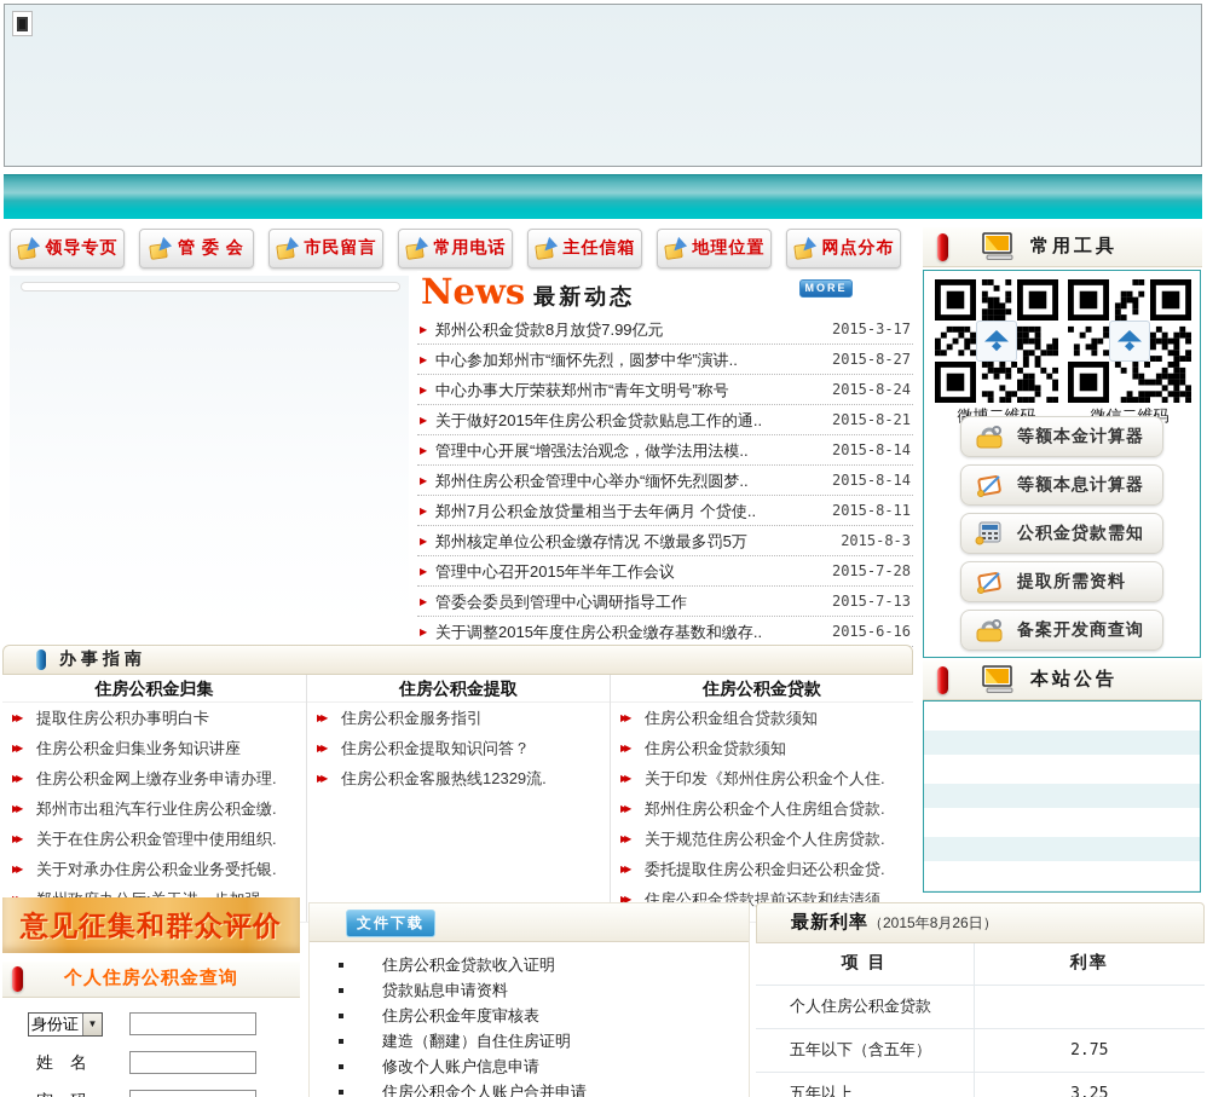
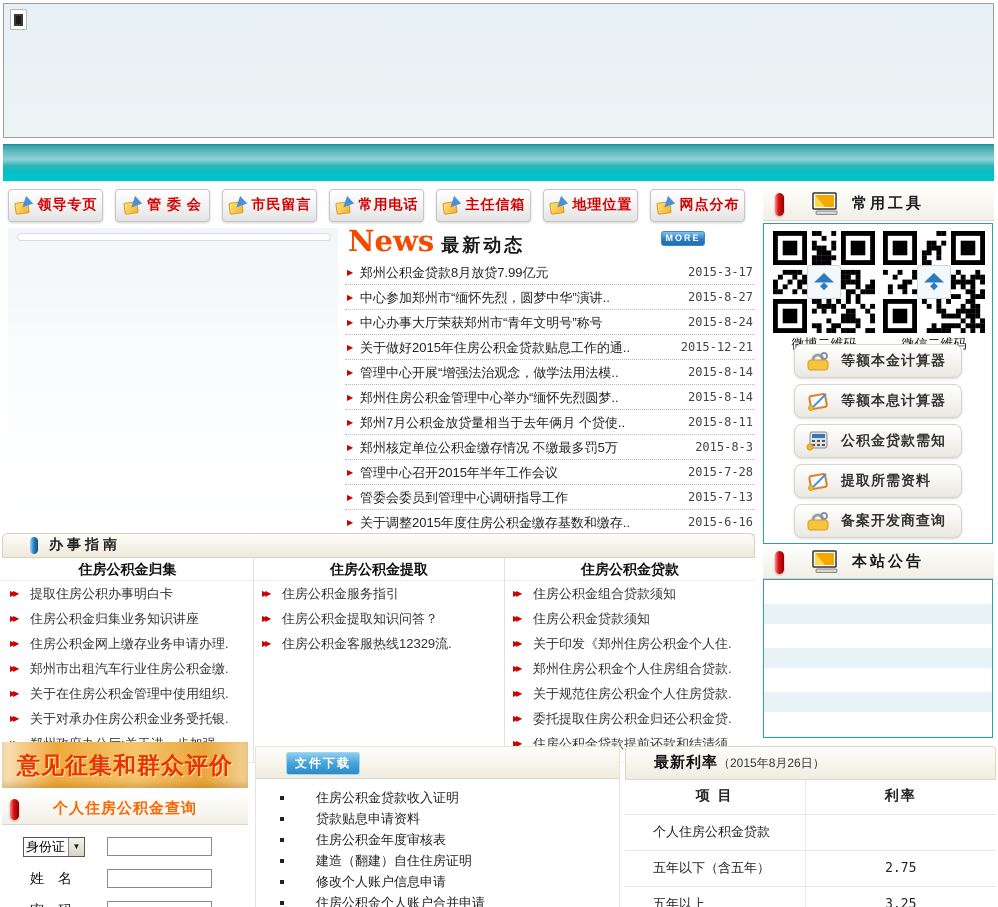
  领导专页
  管 委 会
  市民留言
  常用电话
  主任信箱
  地理位置
  网点分布
  News 最新动态
  MORE
  郑州公积金贷款8月放贷7.99亿元
  2015-3-17
  中心参加郑州市“缅怀先烈，圆梦中华”演讲..
  2015-8-27
  中心办事大厅荣获郑州市“青年文明号”称号
  2015-8-24
  关于做好2015年住房公积金贷款贴息工作的通..
- 2015-8-21
+ 2015-12-21
  管理中心开展“增强法治观念，做学法用法模..
  2015-8-14
  郑州住房公积金管理中心举办“缅怀先烈圆梦..
  2015-8-14
  郑州7月公积金放贷量相当于去年俩月 个贷使..
  2015-8-11
  郑州核定单位公积金缴存情况 不缴最多罚5万
  2015-8-3
  管理中心召开2015年半年工作会议
  2015-7-28
  管委会委员到管理中心调研指导工作
  2015-7-13
  关于调整2015年度住房公积金缴存基数和缴存..
  2015-6-16
  常用工具
  等额本金计算器
  等额本息计算器
  公积金贷款需知
  提取所需资料
  备案开发商查询
  本站公告
  办事指南
  住房公积金归集
  提取住房公积办事明白卡
  住房公积金归集业务知识讲座
  住房公积金网上缴存业务申请办理.
  郑州市出租汽车行业住房公积金缴.
  关于在住房公积金管理中使用组织.
  关于对承办住房公积金业务受托银.
  住房公积金提取
  住房公积金服务指引
  住房公积金提取知识问答？
  住房公积金客服热线12329流.
  住房公积金贷款
  住房公积金组合贷款须知
  住房公积金贷款须知
  关于印发《郑州住房公积金个人住.
  郑州住房公积金个人住房组合贷款.
  关于规范住房公积金个人住房贷款.
  委托提取住房公积金归还公积金贷.
  住房公积金贷款提前还款和结清须.
  意见征集和群众评价
  个人住房公积金查询
  身份证
  ▼
  姓 名
  文件下载
  住房公积金贷款收入证明
  贷款贴息申请资料
  住房公积金年度审核表
  建造（翻建）自住住房证明
  修改个人账户信息申请
  住房公积金个人账户合并申请
  最新利率
  （2015年8月26日）
  项 目	利率
  个人住房公积金贷款
  五年以下（含五年）	2.75
  五年以上	3.25
